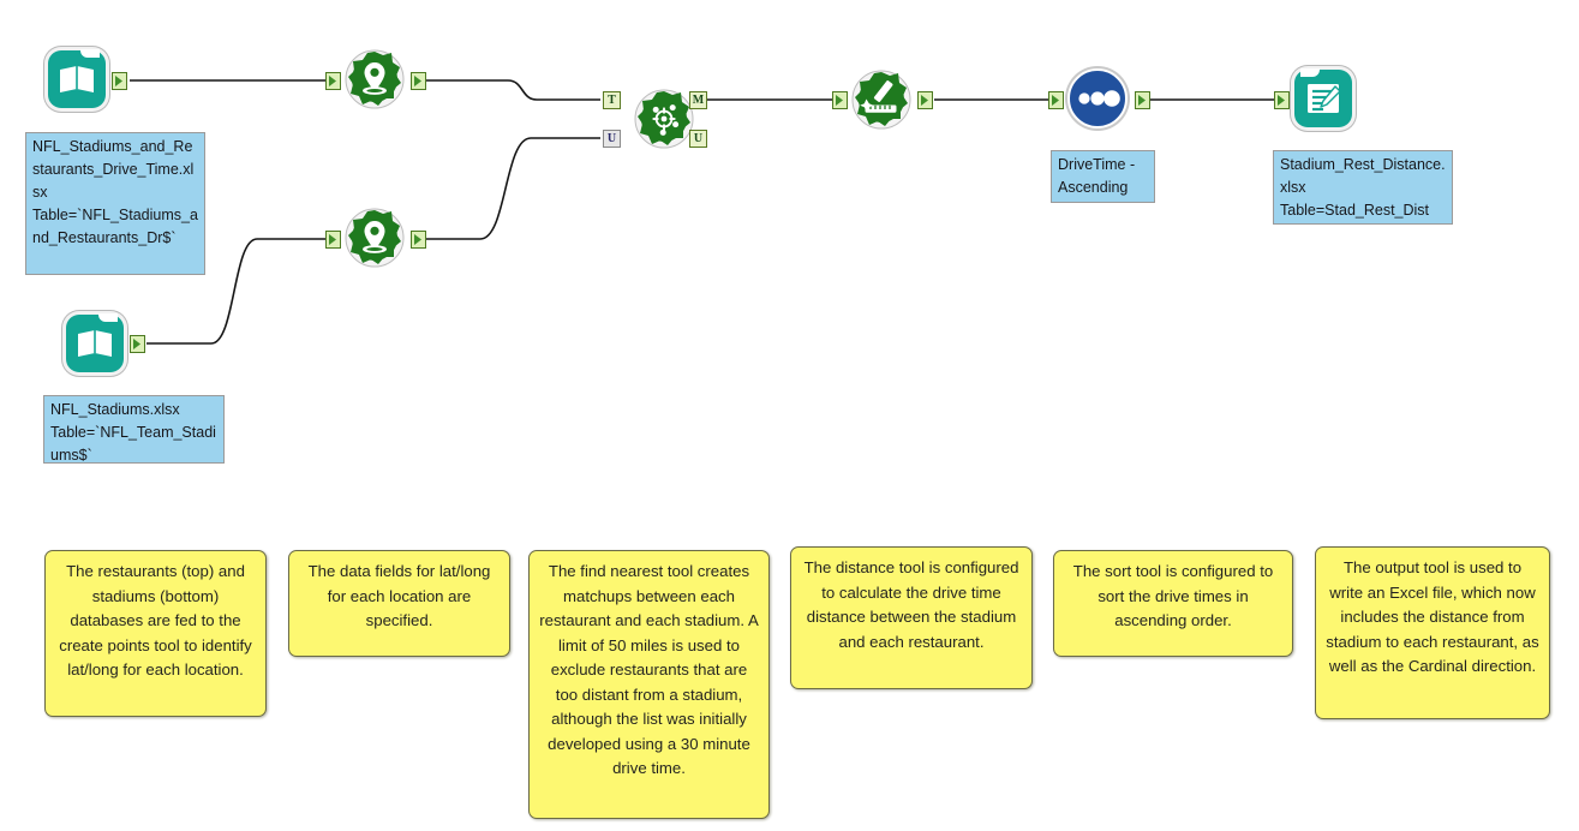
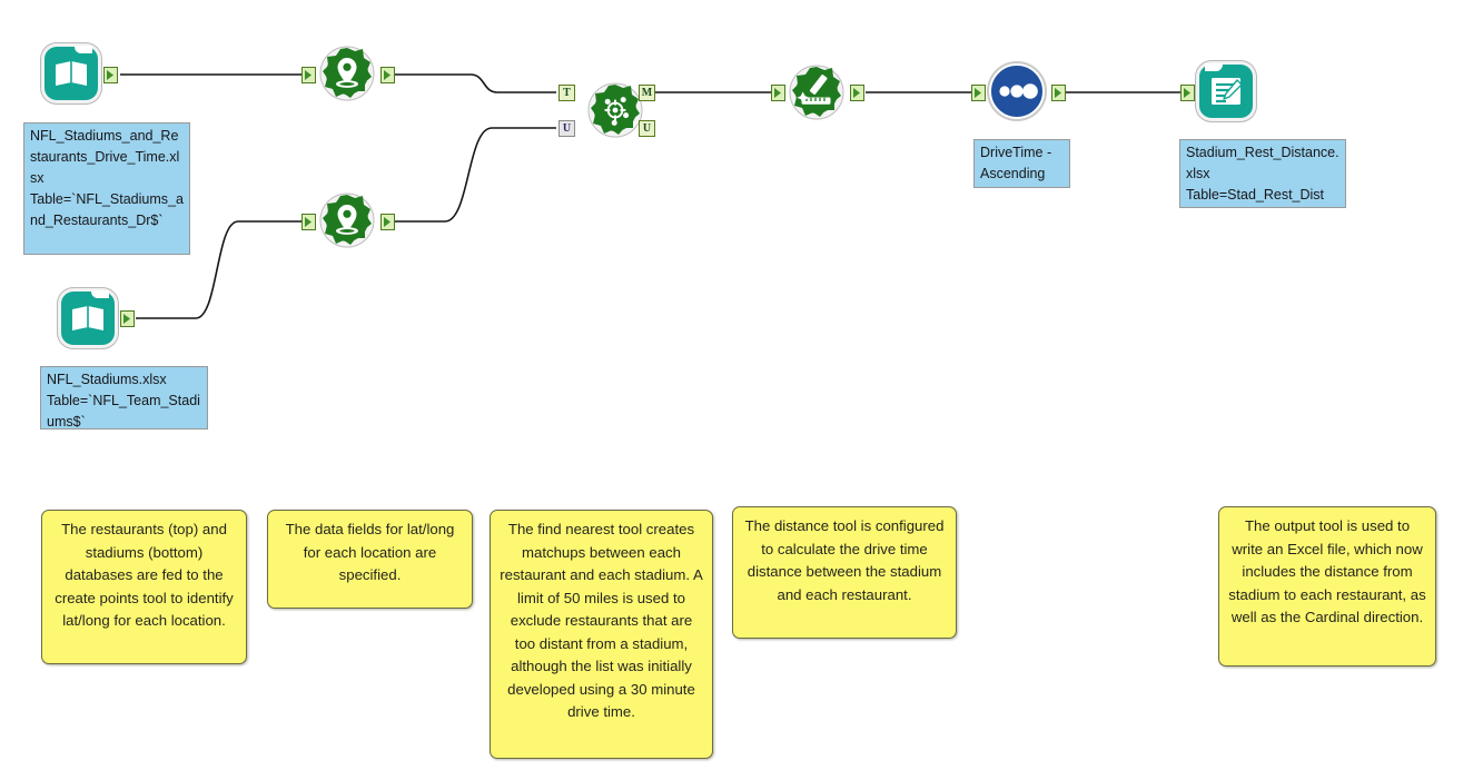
  T
  U
  M
  U
  NFL_Stadiums_and_Restaurants_Drive_Time.xlsx
  Table=`NFL_Stadiums_and_Restaurants_Dr$`
  NFL_Stadiums.xlsx
  Table=`NFL_Team_Stadiums$`
  DriveTime - Ascending
  Stadium_Rest_Distance.xlsx
  Table=Stad_Rest_Dist
  The restaurants (top) and stadiums (bottom) databases are fed to the create points tool to identify lat/long for each location.
  The data fields for lat/long for each location are specified.
  The find nearest tool creates matchups between each restaurant and each stadium. A limit of 50 miles is used to exclude restaurants that are too distant from a stadium, although the list was initially developed using a 30 minute drive time.
  The distance tool is configured to calculate the drive time distance between the stadium and each restaurant.
- The sort tool is configured to sort the drive times in ascending order.
  The output tool is used to write an Excel file, which now includes the distance from stadium to each restaurant, as well as the Cardinal direction.
